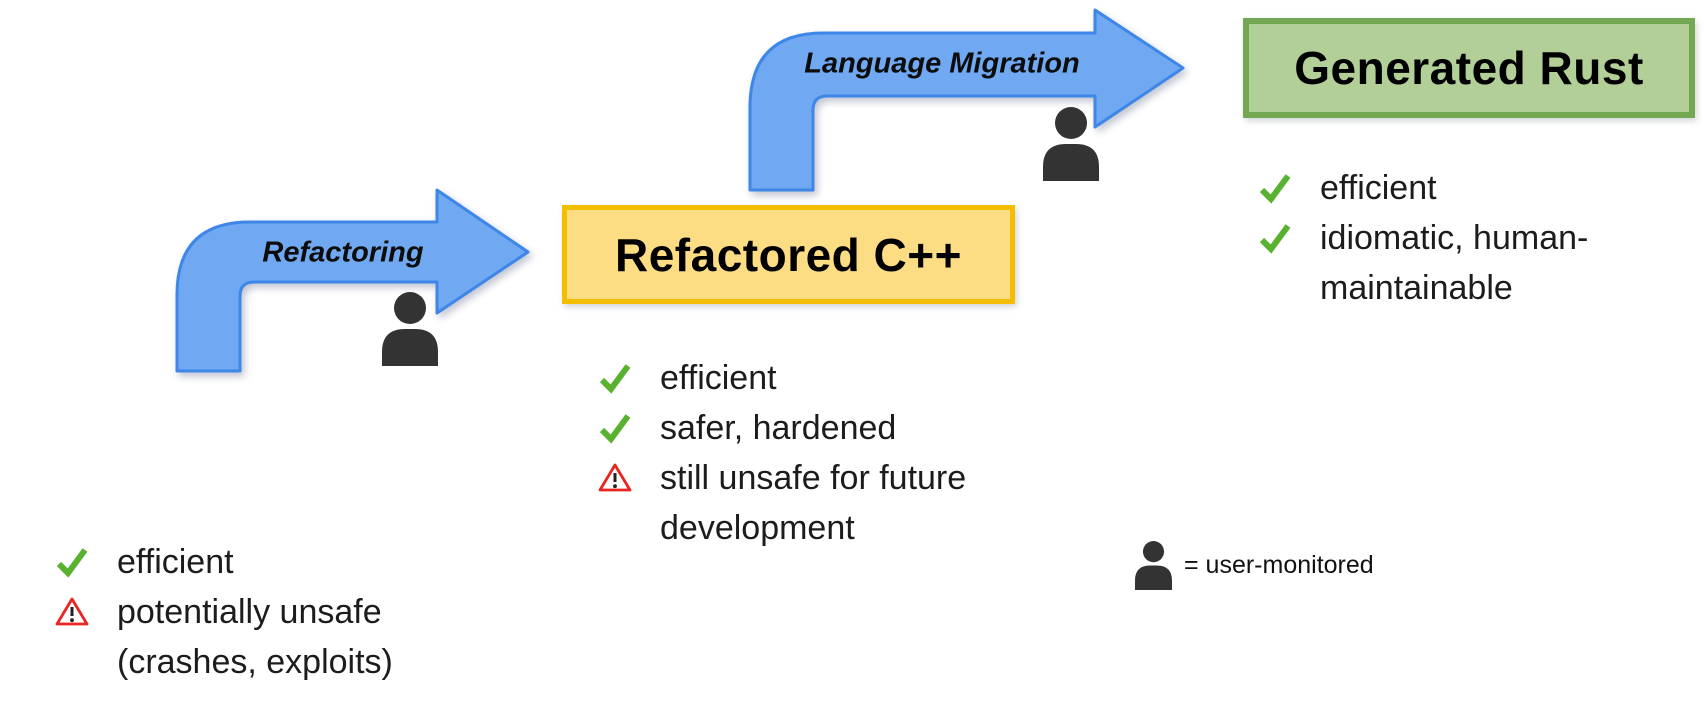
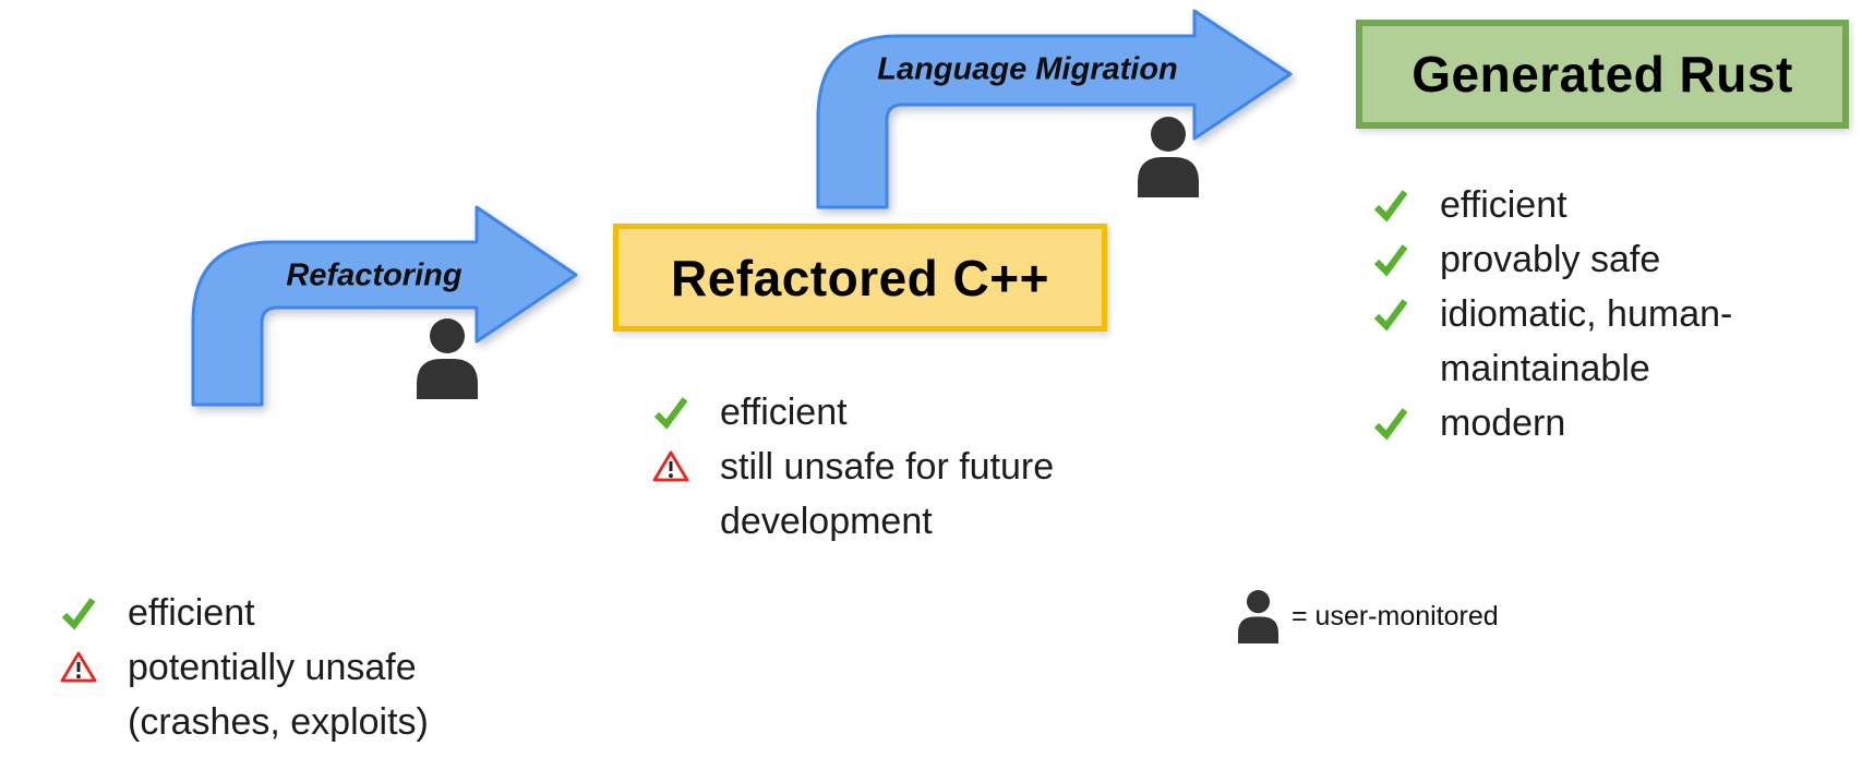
  Refactoring
  Language Migration
  Refactored C++
  Generated Rust
  efficient
  potentially unsafe
  (crashes, exploits)
  efficient
- safer, hardened
  still unsafe for future
  development
  efficient
+ provably safe
  idiomatic, human-
  maintainable
+ modern
  = user-monitored
